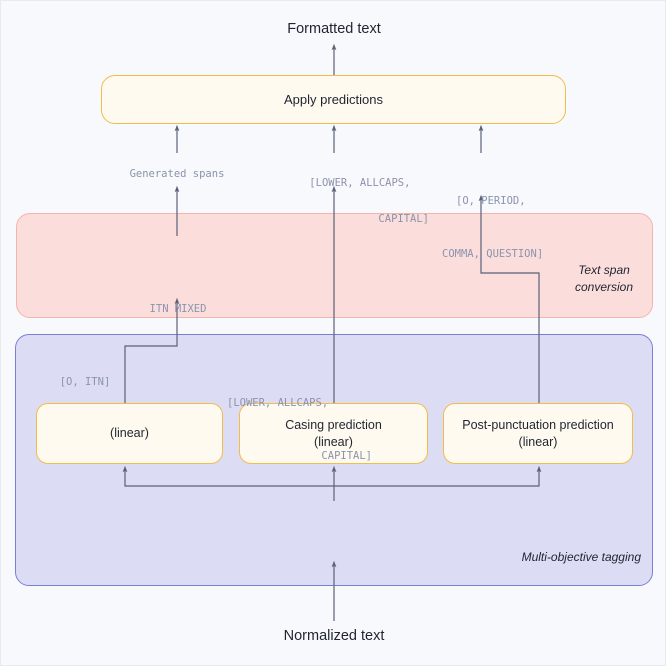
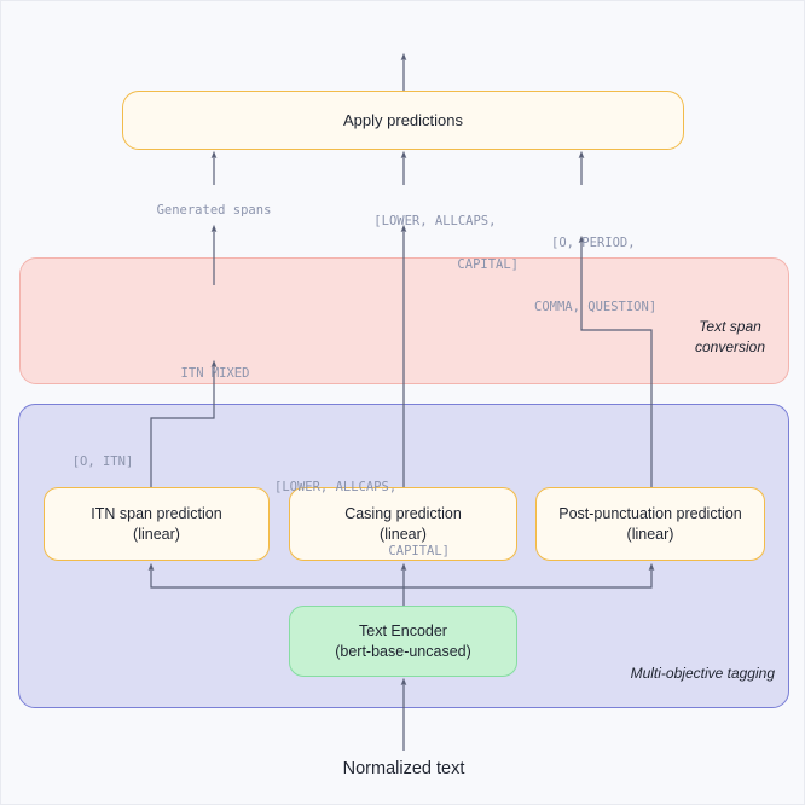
  Text span conversion
  Multi-objective tagging
- Formatted text
  Normalized text
  Apply predictions
+ ITN span prediction
  (linear)
  Casing prediction
  (linear)
  Post-punctuation prediction
  (linear)
+ Text Encoder
+ (bert-base-uncased)
  Generated spans
  [LOWER, ALLCAPS,
  CAPITAL]
  [O, PERIOD,
  COMMA, QUESTION]
  ITN MIXED
  [O, ITN]
  [LOWER, ALLCAPS,
  CAPITAL]
